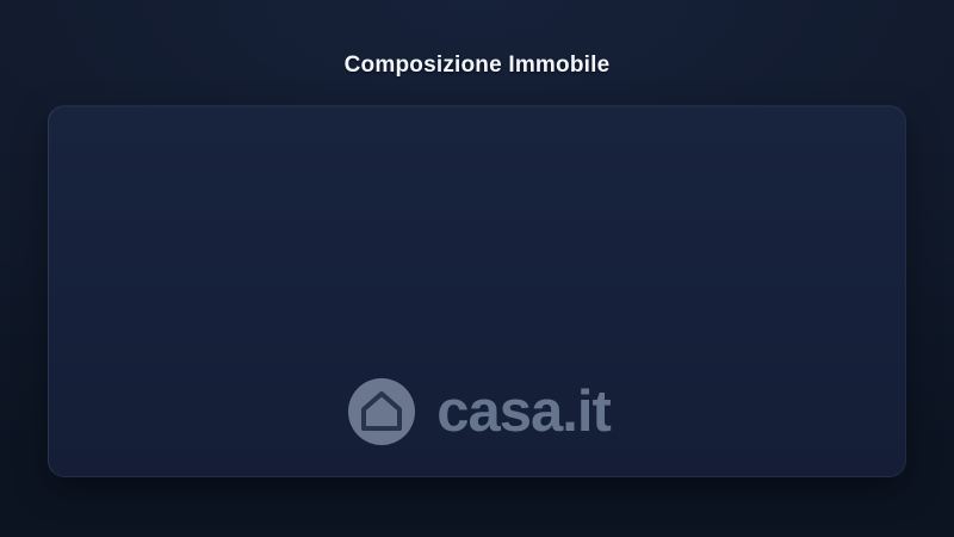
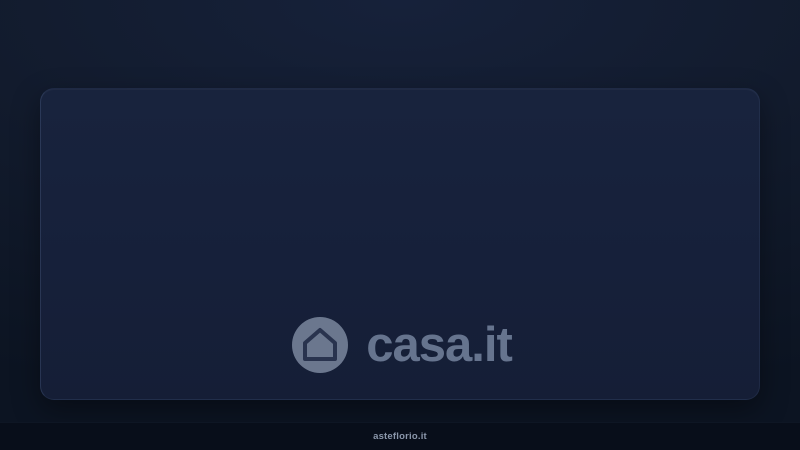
- Composizione Immobile
  casa.it
+ asteflorio.it
